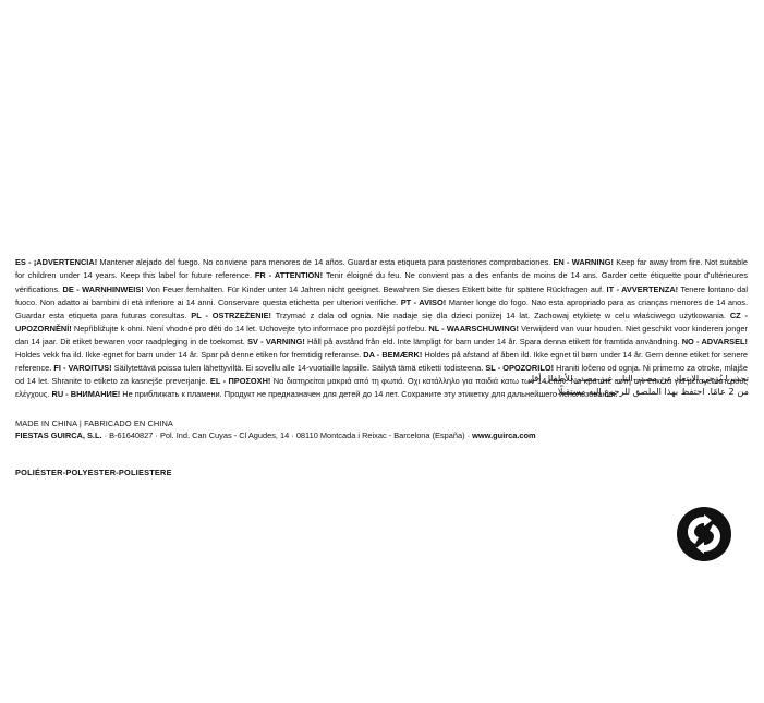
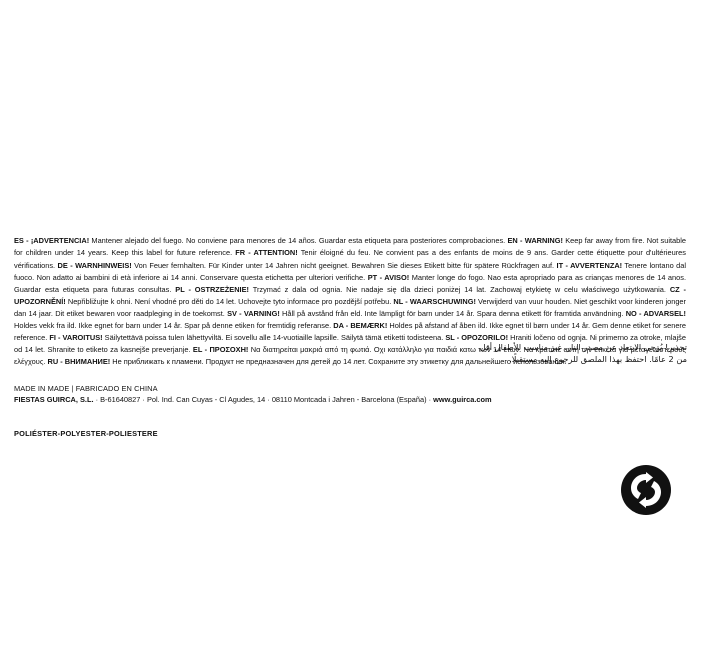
- ES - ¡ADVERTENCIA! Mantener alejado del fuego. No conviene para menores de 14 años. Guardar esta etiqueta para posteriores comprobaciones. EN - WARNING! Keep far away from fire. Not suitable for children under 14 years. Keep this label for future reference. FR - ATTENTION! Tenir éloigné du feu. Ne convient pas a des enfants de moins de 14 ans. Garder cette étiquette pour d'ultérieures vérifications. DE - WARNHINWEIS! Von Feuer fernhalten. Für Kinder unter 14 Jahren nicht geeignet. Bewahren Sie dieses Etikett bitte für spätere Rückfragen auf. IT - AVVERTENZA! Tenere lontano dal fuoco. Non adatto ai bambini di età inferiore ai 14 anni. Conservare questa etichetta per ulteriori verifiche. PT - AVISO! Manter longe do fogo. Nao esta apropriado para as crianças menores de 14 anos. Guardar esta etiqueta para futuras consultas. PL - OSTRZEŻENIE! Trzymać z dala od ognia. Nie nadaje się dla dzieci poniżej 14 lat. Zachowaj etykietę w celu właściwego użytkowania. CZ - UPOZORNĚNÍ! Nepřibližujte k ohni. Není vhodné pro děti do 14 let. Uchovejte tyto informace pro pozdější potřebu. NL - WAARSCHUWING! Verwijderd van vuur houden. Niet geschikt voor kinderen jonger dan 14 jaar. Dit etiket bewaren voor raadpleging in de toekomst. SV - VARNING! Håll på avstånd från eld. Inte lämpligt för barn under 14 år. Spara denna etikett för framtida användning. NO - ADVARSEL! Holdes vekk fra ild. Ikke egnet for barn under 14 år. Spar på denne etiken for fremtidig referanse. DA - BEMÆRK! Holdes på afstand af åben ild. Ikke egnet til børn under 14 år. Gem denne etiket for senere reference. FI - VAROITUS! Säilytettävä poissa tulen lähettyviltä. Ei sovellu alle 14-vuotiaille lapsille. Säilytä tämä etiketti todisteena. SL - OPOZORILO! Hraniti ločeno od ognja. Ni primerno za otroke, mlajše od 14 let. Shranite to etiketo za kasnejše preverjanje. EL - ΠΡΟΣΟΧΗ! Να διατηρείται μακριά από τη φωτιά. Οχι κατάλληλο για παιδιά κατω των 14 ετων. Να κρατάτε αυτή την ετικέτα για μεταγενέστερους ελέγχους. RU - ВНИМАНИЕ! Не приближать к пламени. Продукт не предназначен для детей до 14 лет. Сохраните эту этикетку для дальнейшего использования.
+ ES - ¡ADVERTENCIA! Mantener alejado del fuego. No conviene para menores de 14 años. Guardar esta etiqueta para posteriores comprobaciones. EN - WARNING! Keep far away from fire. Not suitable for children under 14 years. Keep this label for future reference. FR - ATTENTION! Tenir éloigné du feu. Ne convient pas a des enfants de moins de 9 ans. Garder cette étiquette pour d'ultérieures vérifications. DE - WARNHINWEIS! Von Feuer fernhalten. Für Kinder unter 14 Jahren nicht geeignet. Bewahren Sie dieses Etikett bitte für spätere Rückfragen auf. IT - AVVERTENZA! Tenere lontano dal fuoco. Non adatto ai bambini di età inferiore ai 14 anni. Conservare questa etichetta per ulteriori verifiche. PT - AVISO! Manter longe do fogo. Nao esta apropriado para as crianças menores de 14 anos. Guardar esta etiqueta para futuras consultas. PL - OSTRZEŻENIE! Trzymać z dala od ognia. Nie nadaje się dla dzieci poniżej 14 lat. Zachowaj etykietę w celu właściwego użytkowania. CZ - UPOZORNĚNÍ! Nepřibližujte k ohni. Není vhodné pro děti do 14 let. Uchovejte tyto informace pro pozdější potřebu. NL - WAARSCHUWING! Verwijderd van vuur houden. Niet geschikt voor kinderen jonger dan 14 jaar. Dit etiket bewaren voor raadpleging in de toekomst. SV - VARNING! Håll på avstånd från eld. Inte lämpligt för barn under 14 år. Spara denna etikett för framtida användning. NO - ADVARSEL! Holdes vekk fra ild. Ikke egnet for barn under 14 år. Spar på denne etiken for fremtidig referanse. DA - BEMÆRK! Holdes på afstand af åben ild. Ikke egnet til børn under 14 år. Gem denne etiket for senere reference. FI - VAROITUS! Säilytettävä poissa tulen lähettyviltä. Ei sovellu alle 14-vuotiaille lapsille. Säilytä tämä etiketti todisteena. SL - OPOZORILO! Hraniti ločeno od ognja. Ni primerno za otroke, mlajše od 14 let. Shranite to etiketo za kasnejše preverjanje. EL - ΠΡΟΣΟΧΗ! Να διατηρείται μακριά από τη φωτιά. Οχι κατάλληλο για παιδιά κατω των 14 ετων. Να κρατάτε αυτή την ετικέτα για μεταγενέστερους ελέγχους. RU - ВНИМАНИЕ! Не приближать к пламени. Продукт не предназначен для детей до 14 лет. Сохраните эту этикетку для дальнейшего использования.
- تحذير! يُرجى الابتعاد عن مصدر النار. غير مصدر للأطفال أقل
+ تحذير! يُرجى الابتعاد عن مصدر النار. غير مناسب للأطفال أقل
  من 2 عامًا. احتفظ بهذا الملصق للرجوع إليه مستقبلًا.
- MADE IN CHINA | FABRICADO EN CHINA
+ MADE IN MADE | FABRICADO EN CHINA
- FIESTAS GUIRCA, S.L. · B-61640827 · Pol. Ind. Can Cuyas - Cl Agudes, 14 · 08110 Montcada i Reixac - Barcelona (España) · www.guirca.com
+ FIESTAS GUIRCA, S.L. · B-61640827 · Pol. Ind. Can Cuyas - Cl Agudes, 14 · 08110 Montcada i Jahren - Barcelona (España) · www.guirca.com
  POLIÉSTER-POLYESTER-POLIESTERE
